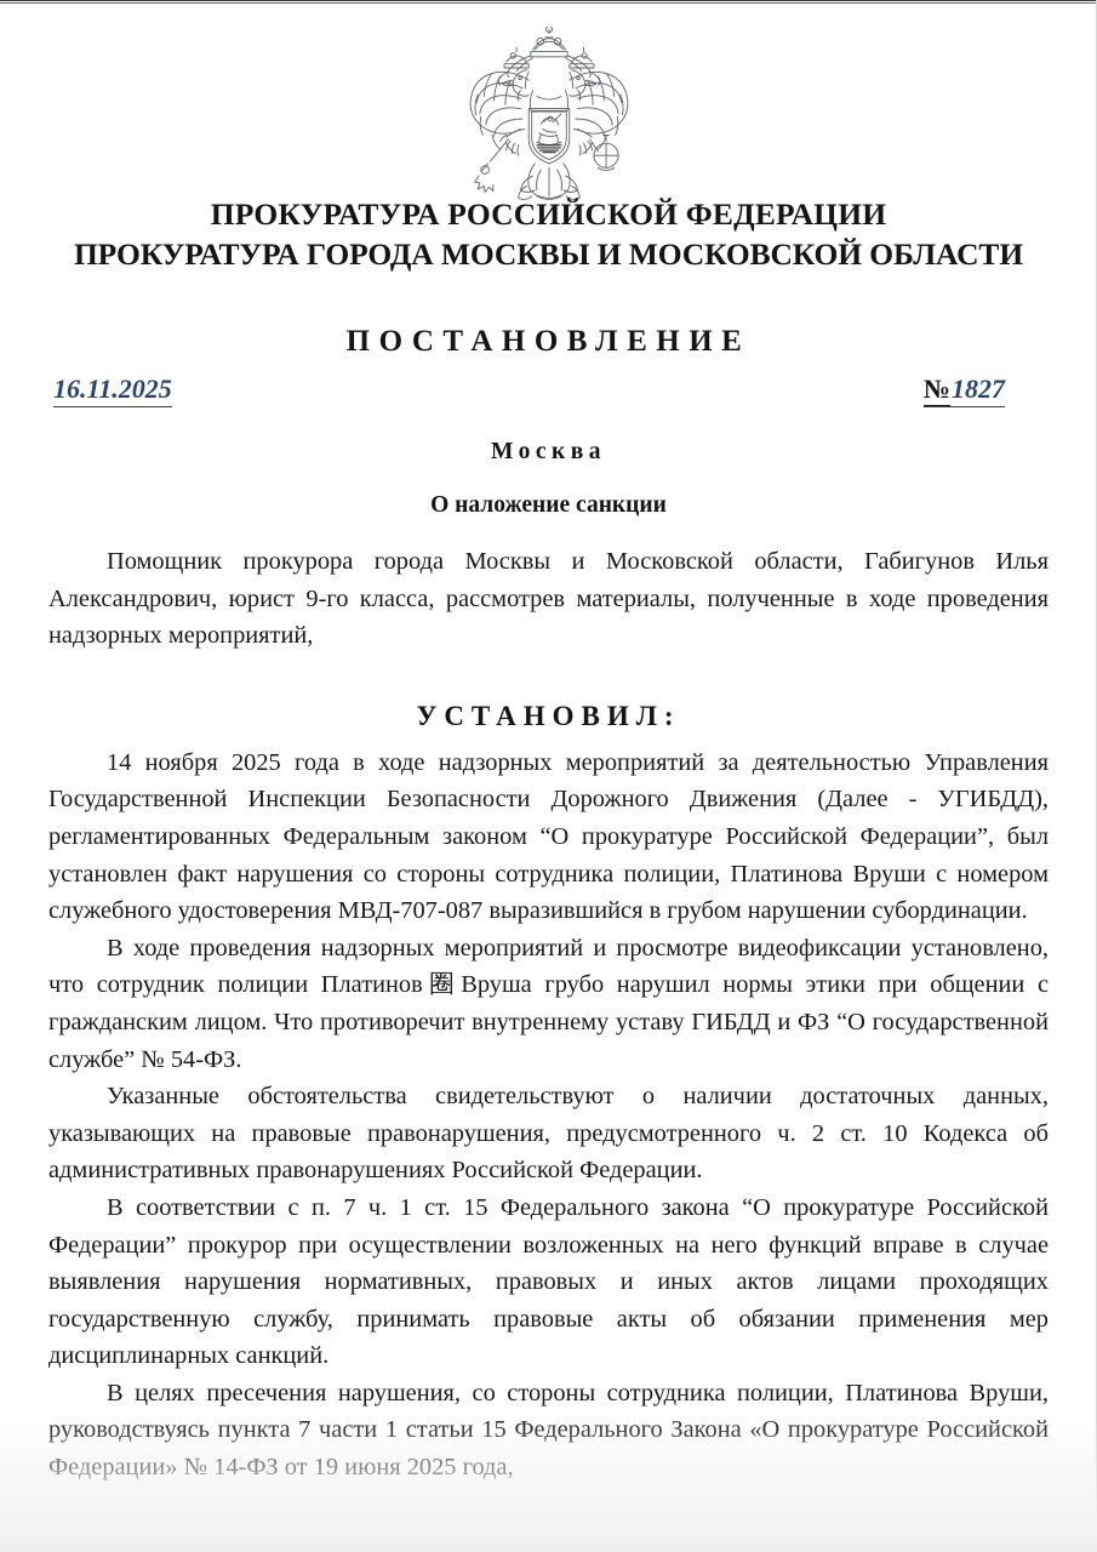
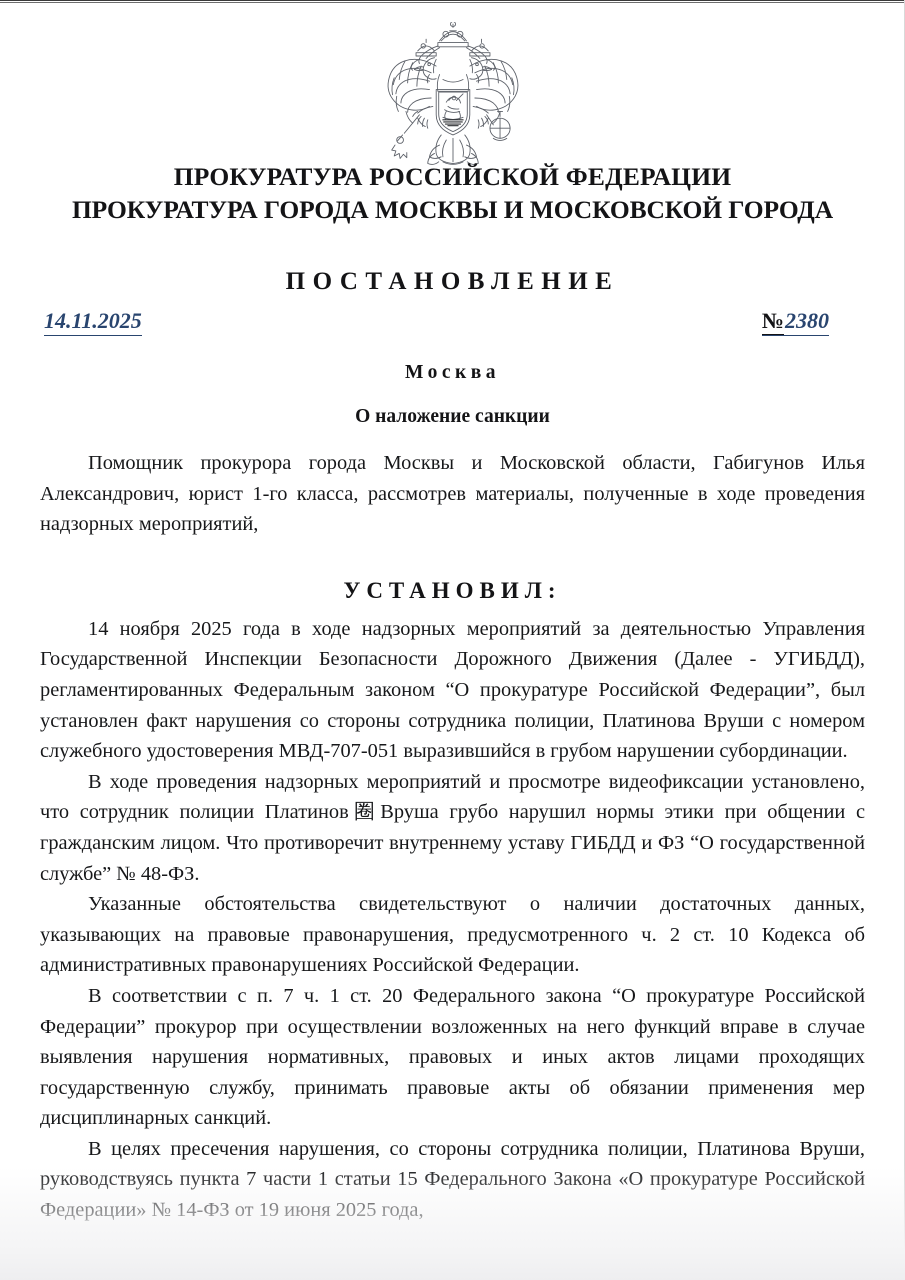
  ПРОКУРАТУРА РОССИЙСКОЙ ФЕДЕРАЦИИ
- ПРОКУРАТУРА ГОРОДА МОСКВЫ И МОСКОВСКОЙ ОБЛАСТИ
+ ПРОКУРАТУРА ГОРОДА МОСКВЫ И МОСКОВСКОЙ ГОРОДА
  ПОСТАНОВЛЕНИЕ
- 16.11.2025
+ 14.11.2025
- №1827
+ №2380
  Москва
  О наложение санкции
- Помощник прокурора города Москвы и Московской области, Габигунов Илья Александрович, юрист 9-го класса, рассмотрев материалы, полученные в ходе проведения надзорных мероприятий,
+ Помощник прокурора города Москвы и Московской области, Габигунов Илья Александрович, юрист 1-го класса, рассмотрев материалы, полученные в ходе проведения надзорных мероприятий,
  УСТАНОВИЛ:
- 14 ноября 2025 года в ходе надзорных мероприятий за деятельностью Управления Государственной Инспекции Безопасности Дорожного Движения (Далее - УГИБДД), регламентированных Федеральным законом “О прокуратуре Российской Федерации”, был установлен факт нарушения со стороны сотрудника полиции, Платинова Вруши с номером служебного удостоверения МВД-707-087 выразившийся в грубом нарушении субординации.
+ 14 ноября 2025 года в ходе надзорных мероприятий за деятельностью Управления Государственной Инспекции Безопасности Дорожного Движения (Далее - УГИБДД), регламентированных Федеральным законом “О прокуратуре Российской Федерации”, был установлен факт нарушения со стороны сотрудника полиции, Платинова Вруши с номером служебного удостоверения МВД-707-051 выразившийся в грубом нарушении субординации.
- В ходе проведения надзорных мероприятий и просмотре видеофиксации установлено, что сотрудник полиции Платинов圈Вруша грубо нарушил нормы этики при общении с гражданским лицом. Что противоречит внутреннему уставу ГИБДД и ФЗ “О государственной службе” № 54-ФЗ.
+ В ходе проведения надзорных мероприятий и просмотре видеофиксации установлено, что сотрудник полиции Платинов圈Вруша грубо нарушил нормы этики при общении с гражданским лицом. Что противоречит внутреннему уставу ГИБДД и ФЗ “О государственной службе” № 48-ФЗ.
  Указанные обстоятельства свидетельствуют о наличии достаточных данных, указывающих на правовые правонарушения, предусмотренного ч. 2 ст. 10 Кодекса об административных правонарушениях Российской Федерации.
- В соответствии с п. 7 ч. 1 ст. 15 Федерального закона “О прокуратуре Российской Федерации” прокурор при осуществлении возложенных на него функций вправе в случае выявления нарушения нормативных, правовых и иных актов лицами проходящих государственную службу, принимать правовые акты об обязании применения мер дисциплинарных санкций.
+ В соответствии с п. 7 ч. 1 ст. 20 Федерального закона “О прокуратуре Российской Федерации” прокурор при осуществлении возложенных на него функций вправе в случае выявления нарушения нормативных, правовых и иных актов лицами проходящих государственную службу, принимать правовые акты об обязании применения мер дисциплинарных санкций.
